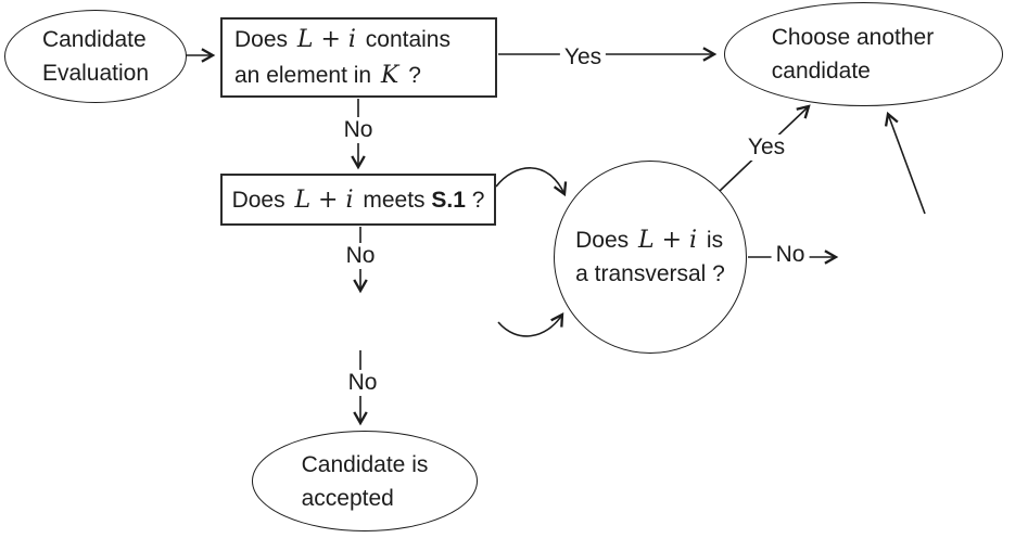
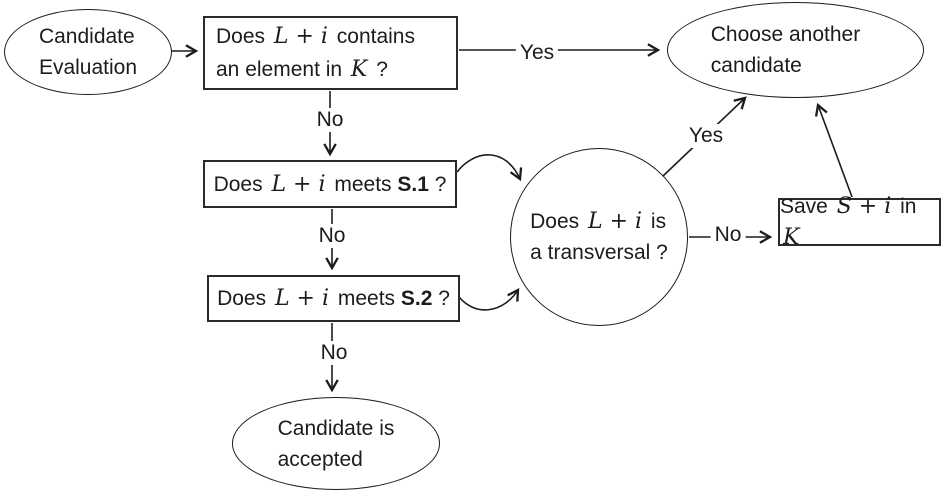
  Candidate
  Evaluation
  Does L + i contains
  an element in K ?
  Choose another
  candidate
  Does L + i meets S.1 ?
  Does L + i is
  a transversal ?
+ Save S + i in K
+ Does L + i meets S.2 ?
  Candidate is
  accepted
  Yes
  No
  No
  No
  Yes
  No
